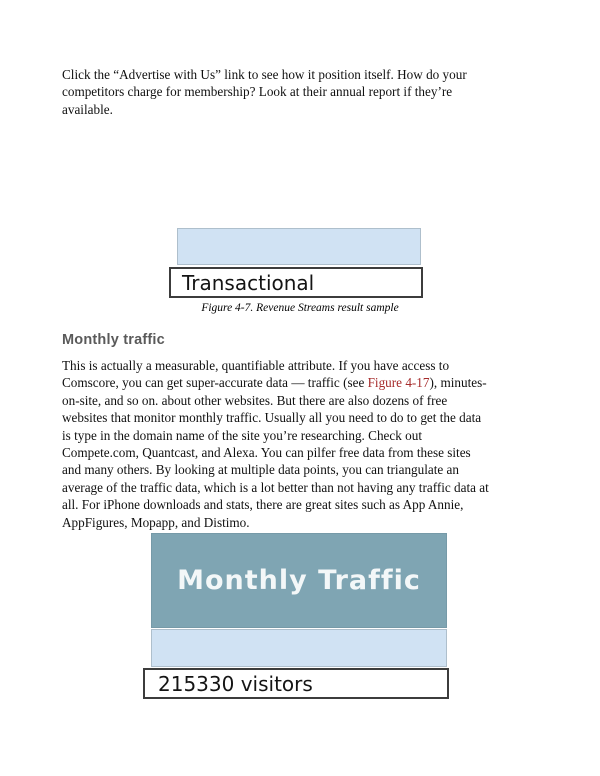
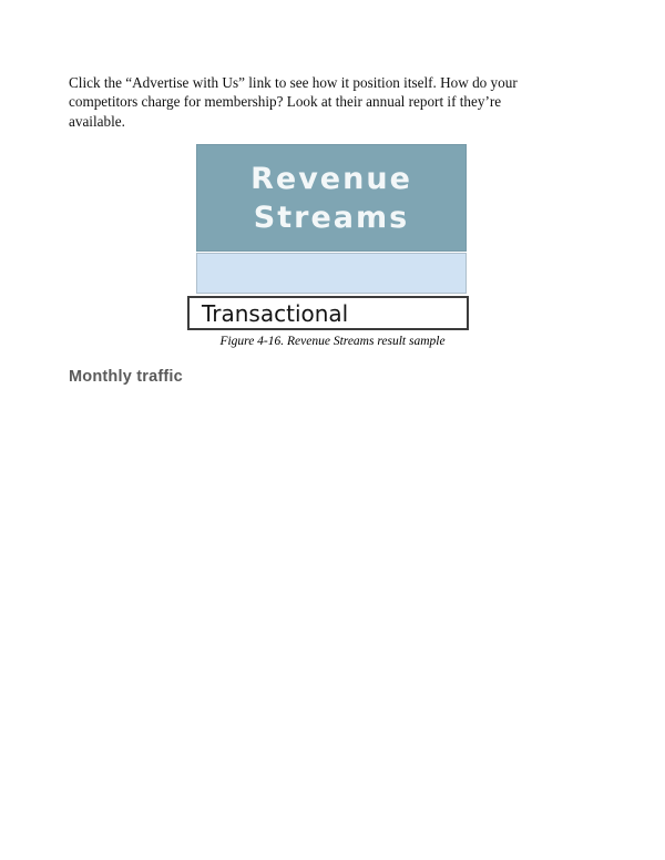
  Click the “Advertise with Us” link to see how it position itself. How do your
  competitors charge for membership? Look at their annual report if they’re
  available.
+ Revenue
+ Streams
  Transactional
- Figure 4-7. Revenue Streams result sample
+ Figure 4-16. Revenue Streams result sample
  Monthly traffic
- This is actually a measurable, quantifiable attribute. If you have access to
- Comscore, you can get super-accurate data — traffic (see Figure 4-17), minutes-
- on-site, and so on. about other websites. But there are also dozens of free
- websites that monitor monthly traffic. Usually all you need to do to get the data
- is type in the domain name of the site you’re researching. Check out
- Compete.com, Quantcast, and Alexa. You can pilfer free data from these sites
- and many others. By looking at multiple data points, you can triangulate an
- average of the traffic data, which is a lot better than not having any traffic data at
- all. For iPhone downloads and stats, there are great sites such as App Annie,
- AppFigures, Mopapp, and Distimo.
- Monthly Traffic
- 215330 visitors
